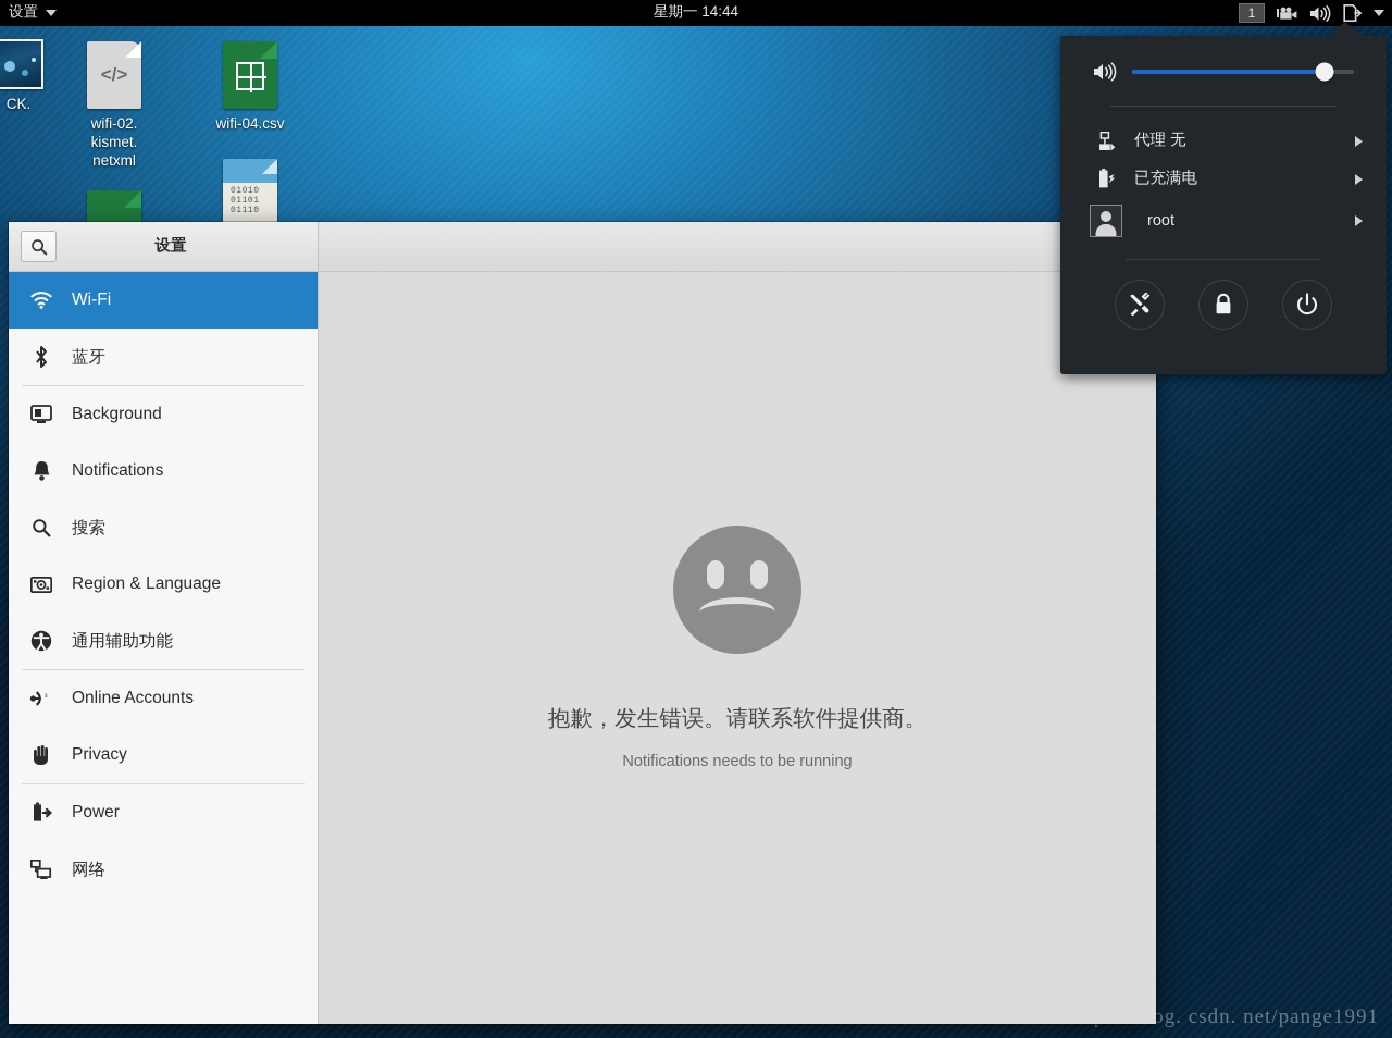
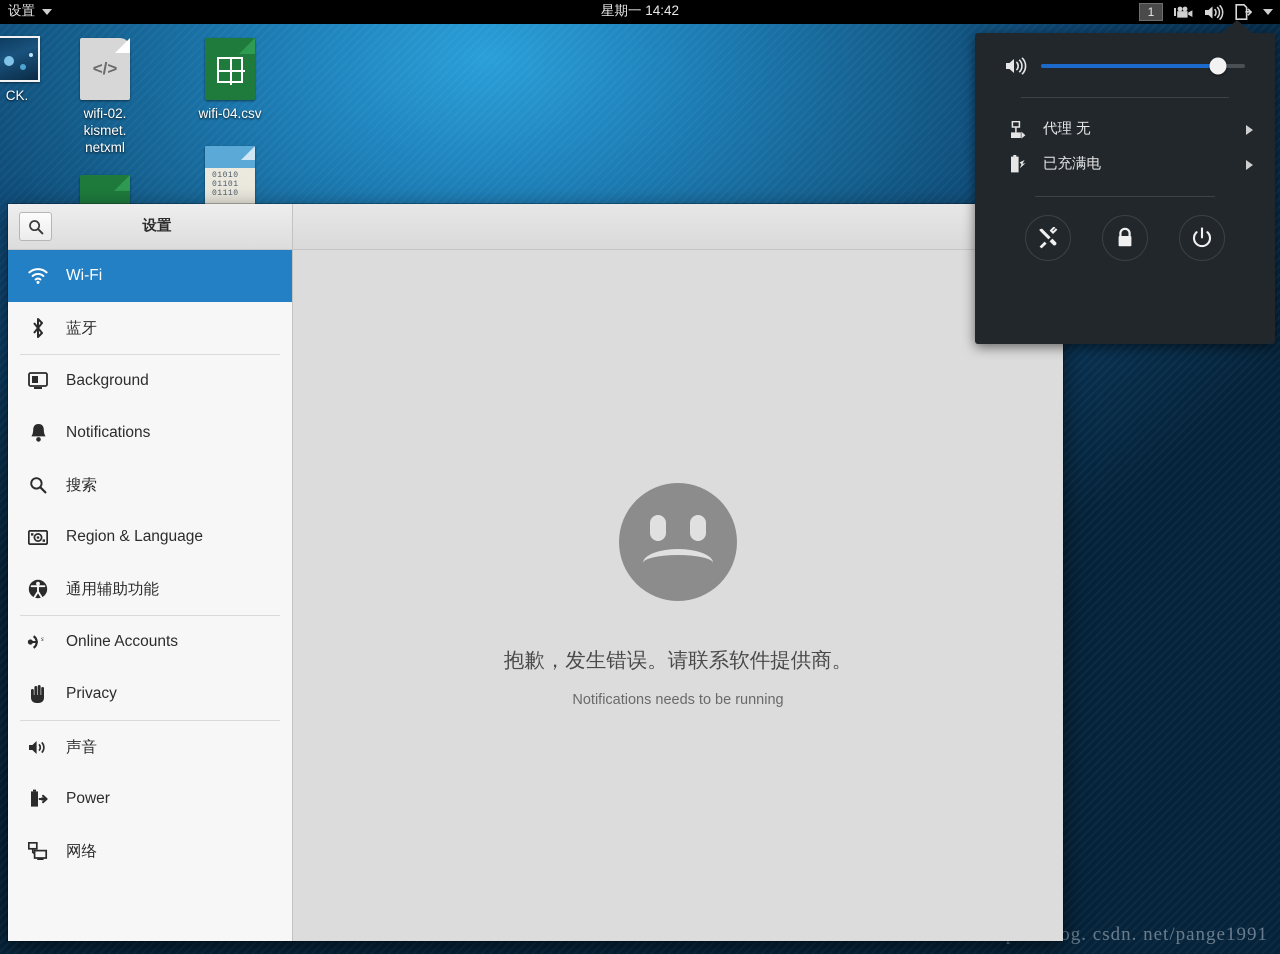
  CK.
  </>
  wifi-02.
  kismet.
  netxml
  wifi-04.csv
  01010
  01101
  01110
  设置
  Wi-Fi
  蓝牙
  Background
  Notifications
  搜索
  Region & Language
  通用辅助功能
  s
  Online Accounts
  Privacy
+ 声音
  Power
  网络
  抱歉，发生错误。请联系软件提供商。
  Notifications needs to be running
  设置
- 星期一 14:44
+ 星期一 14:42
  1
  代理 无
  已充满电
- root
